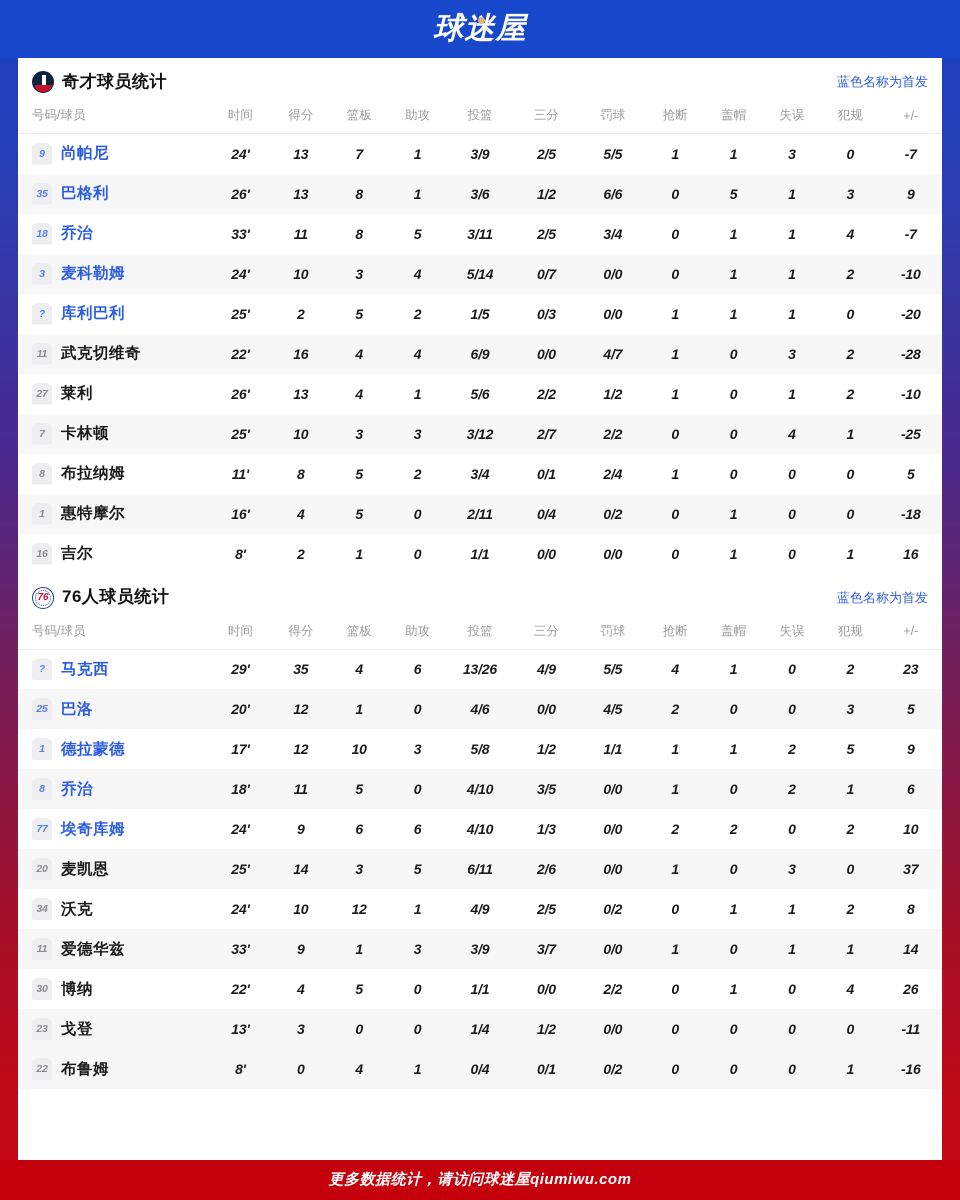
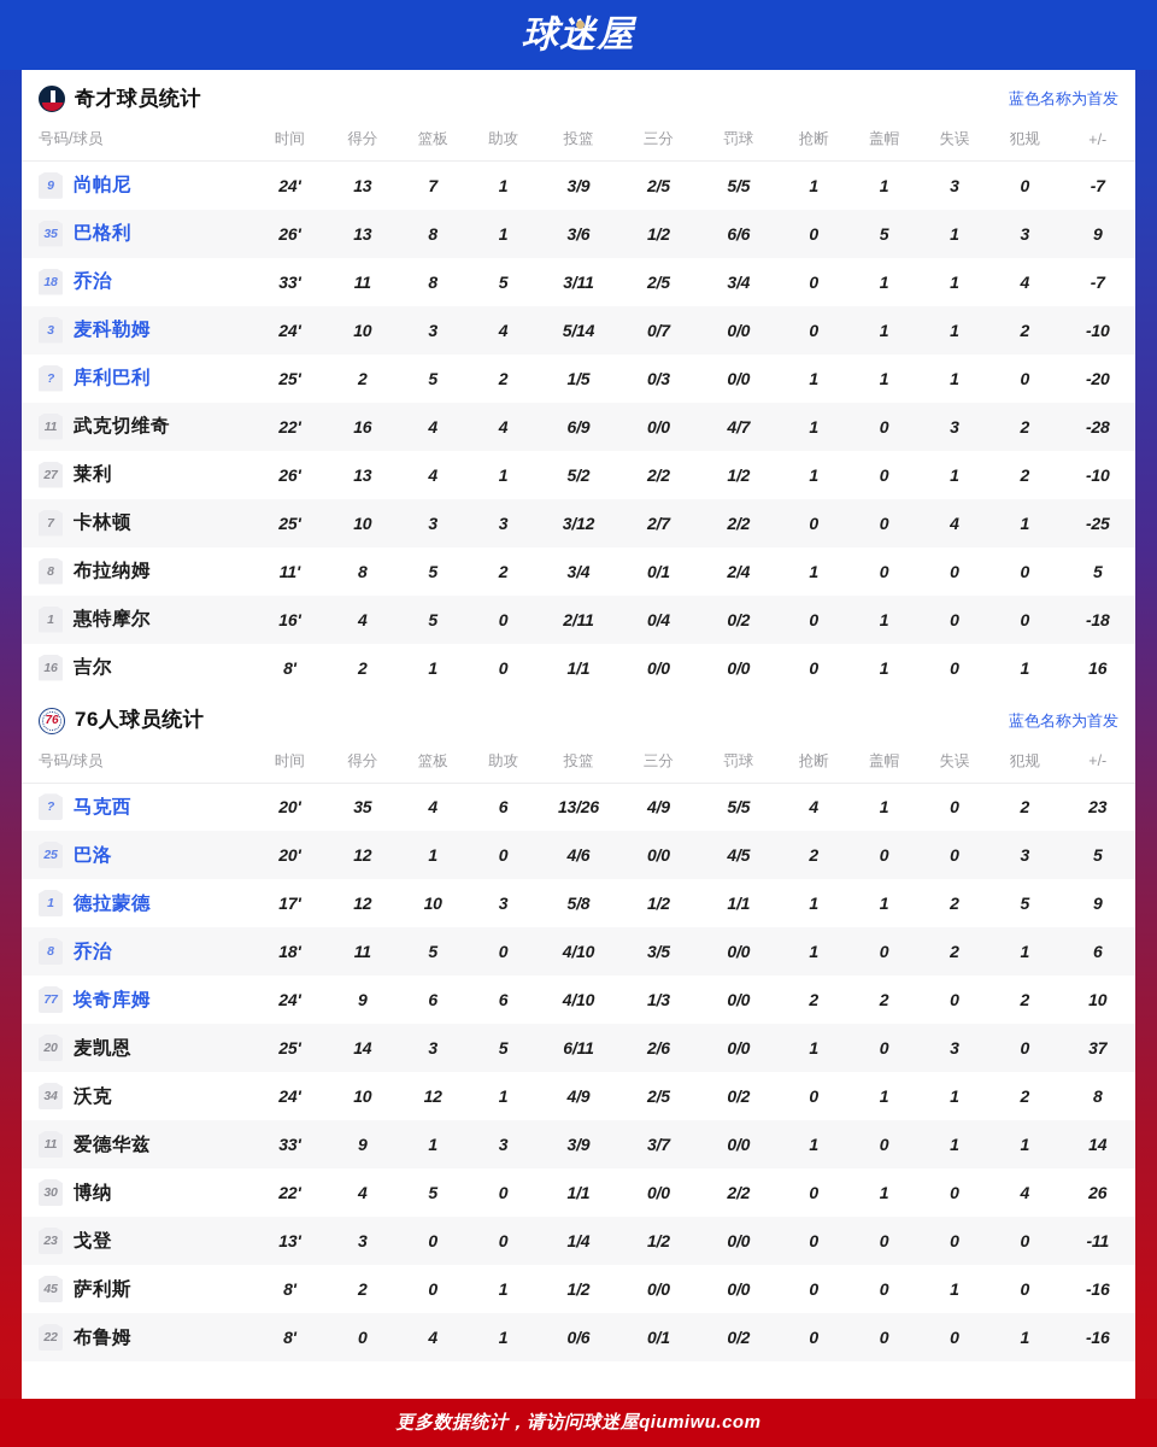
  球迷屋
  奇才球员统计
  蓝色名称为首发
  号码/球员	时间	得分	篮板	助攻	投篮	三分	罚球	抢断	盖帽	失误	犯规	+/-
  9 尚帕尼	24'	13	7	1	3/9	2/5	5/5	1	1	3	0	-7
  35 巴格利	26'	13	8	1	3/6	1/2	6/6	0	5	1	3	9
  18 乔治	33'	11	8	5	3/11	2/5	3/4	0	1	1	4	-7
  3 麦科勒姆	24'	10	3	4	5/14	0/7	0/0	0	1	1	2	-10
  ? 库利巴利	25'	2	5	2	1/5	0/3	0/0	1	1	1	0	-20
  11 武克切维奇	22'	16	4	4	6/9	0/0	4/7	1	0	3	2	-28
- 27 莱利	26'	13	4	1	5/6	2/2	1/2	1	0	1	2	-10
+ 27 莱利	26'	13	4	1	5/2	2/2	1/2	1	0	1	2	-10
  7 卡林顿	25'	10	3	3	3/12	2/7	2/2	0	0	4	1	-25
  8 布拉纳姆	11'	8	5	2	3/4	0/1	2/4	1	0	0	0	5
  1 惠特摩尔	16'	4	5	0	2/11	0/4	0/2	0	1	0	0	-18
  16 吉尔	8'	2	1	0	1/1	0/0	0/0	0	1	0	1	16
  76
  76人球员统计
  蓝色名称为首发
  号码/球员	时间	得分	篮板	助攻	投篮	三分	罚球	抢断	盖帽	失误	犯规	+/-
- ? 马克西	29'	35	4	6	13/26	4/9	5/5	4	1	0	2	23
+ ? 马克西	20'	35	4	6	13/26	4/9	5/5	4	1	0	2	23
  25 巴洛	20'	12	1	0	4/6	0/0	4/5	2	0	0	3	5
  1 德拉蒙德	17'	12	10	3	5/8	1/2	1/1	1	1	2	5	9
  8 乔治	18'	11	5	0	4/10	3/5	0/0	1	0	2	1	6
  77 埃奇库姆	24'	9	6	6	4/10	1/3	0/0	2	2	0	2	10
  20 麦凯恩	25'	14	3	5	6/11	2/6	0/0	1	0	3	0	37
  34 沃克	24'	10	12	1	4/9	2/5	0/2	0	1	1	2	8
  11 爱德华兹	33'	9	1	3	3/9	3/7	0/0	1	0	1	1	14
  30 博纳	22'	4	5	0	1/1	0/0	2/2	0	1	0	4	26
  23 戈登	13'	3	0	0	1/4	1/2	0/0	0	0	0	0	-11
+ 45 萨利斯	8'	2	0	1	1/2	0/0	0/0	0	0	1	0	-16
- 22 布鲁姆	8'	0	4	1	0/4	0/1	0/2	0	0	0	1	-16
+ 22 布鲁姆	8'	0	4	1	0/6	0/1	0/2	0	0	0	1	-16
  更多数据统计，请访问球迷屋qiumiwu.com
